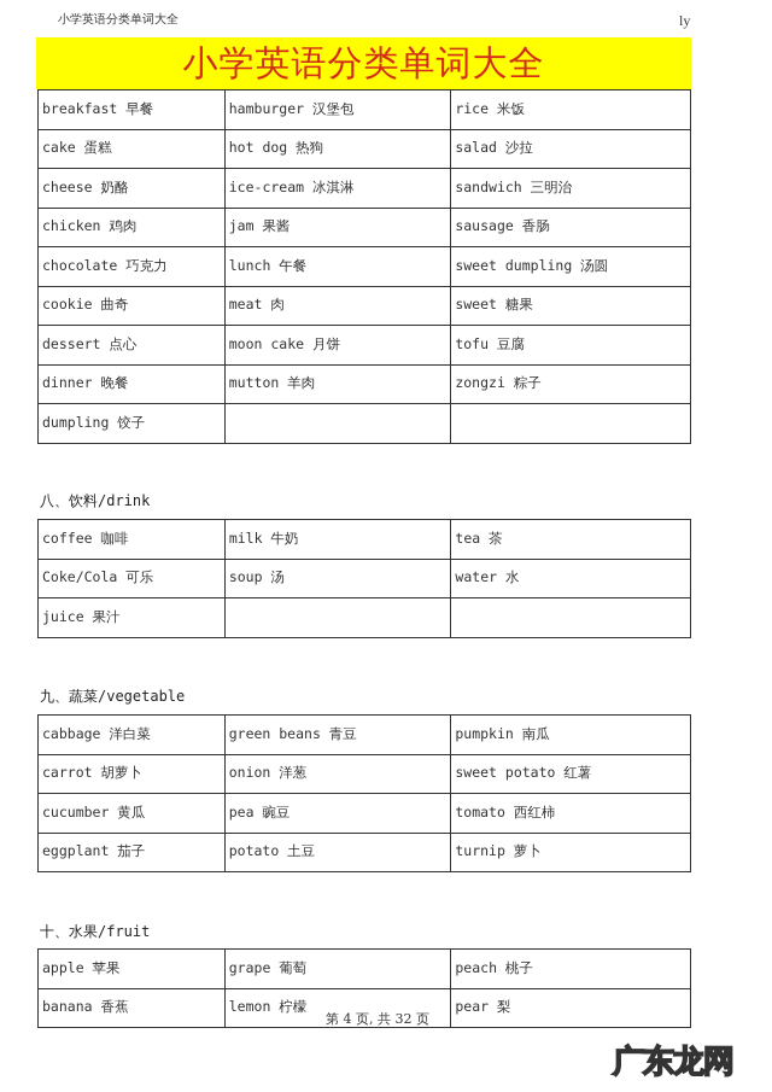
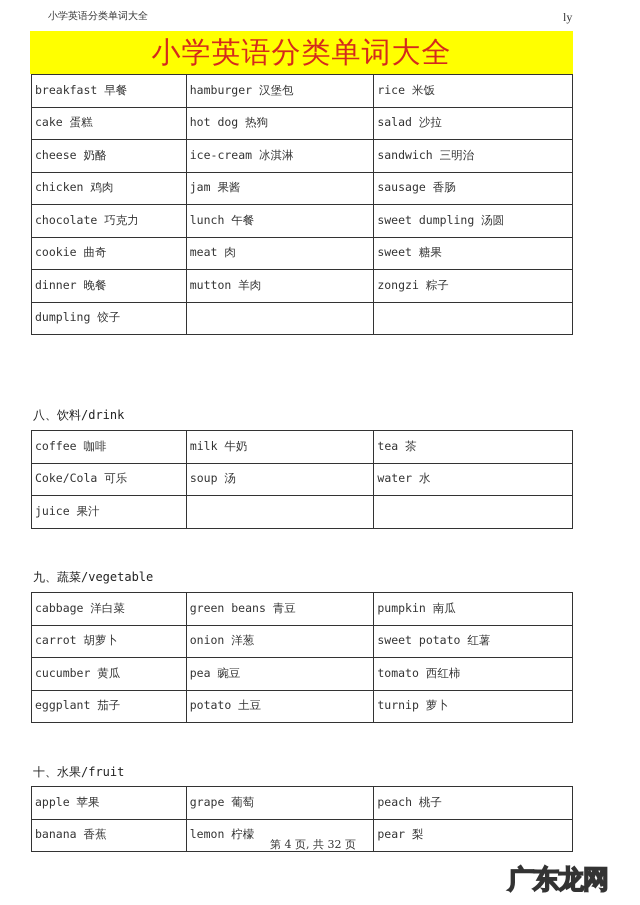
  小学英语分类单词大全
  ly
  小学英语分类单词大全
  breakfast 早餐	hamburger 汉堡包	rice 米饭
  cake 蛋糕	hot dog 热狗	salad 沙拉
  cheese 奶酪	ice-cream 冰淇淋	sandwich 三明治
  chicken 鸡肉	jam 果酱	sausage 香肠
  chocolate 巧克力	lunch 午餐	sweet dumpling 汤圆
  cookie 曲奇	meat 肉	sweet 糖果
- dessert 点心	moon cake 月饼	tofu 豆腐
  dinner 晚餐	mutton 羊肉	zongzi 粽子
  dumpling 饺子
  八、饮料/drink
  coffee 咖啡	milk 牛奶	tea 茶
  Coke/Cola 可乐	soup 汤	water 水
  juice 果汁
  九、蔬菜/vegetable
  cabbage 洋白菜	green beans 青豆	pumpkin 南瓜
  carrot 胡萝卜	onion 洋葱	sweet potato 红薯
  cucumber 黄瓜	pea 豌豆	tomato 西红柿
  eggplant 茄子	potato 土豆	turnip 萝卜
  十、水果/fruit
  apple 苹果	grape 葡萄	peach 桃子
  banana 香蕉	lemon 柠檬	pear 梨
  第 4 页, 共 32 页
  广东龙网
